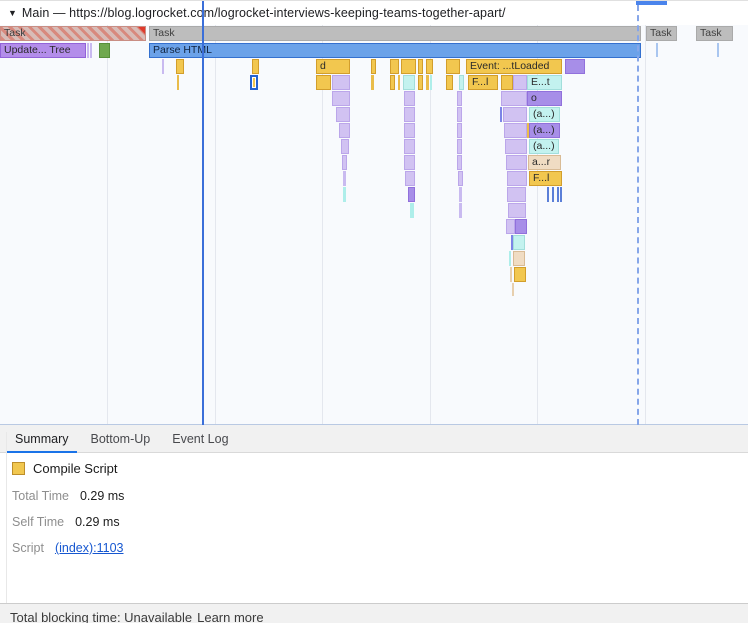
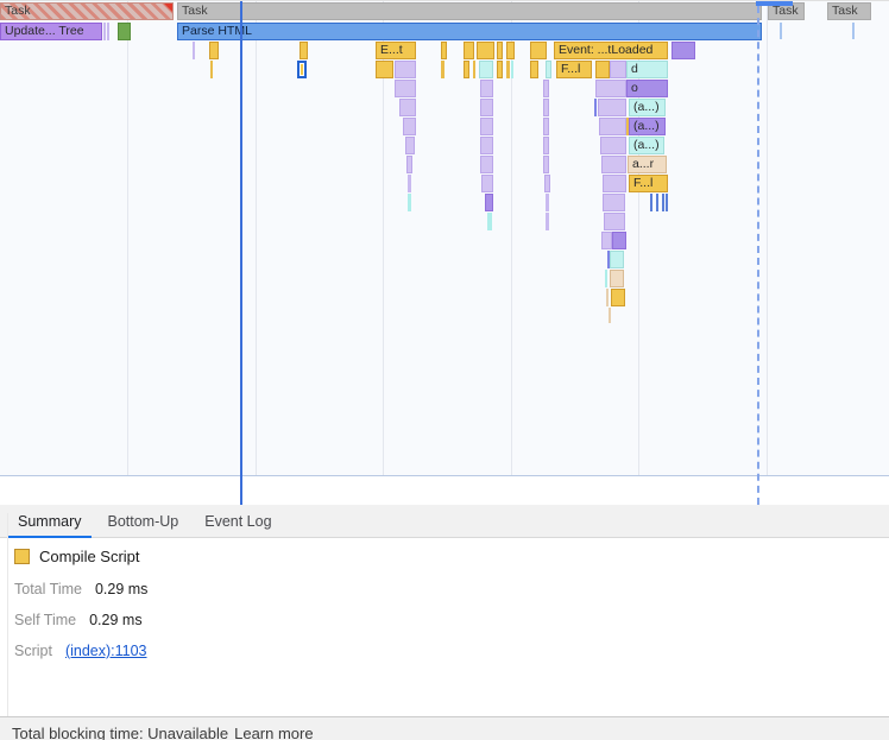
- ▼
- Main — https://blog.logrocket.com/logrocket-interviews-keeping-teams-together-apart/
  Task
  Task
  Task
  Task
  Update... Tree
  Parse HTL
- d
+ E...t
  Event: ...tLoaded
  F...l
- E...t
+ d
  o
  (a...)
  (a...)
  (a...)
  a...r
  F...l
  Summary
  Bottom-Up
  Event Log
  Compile Script
  Total Time
  0.29 ms
  Self Time
  0.29 ms
  Script
  (index):1103
  Total blocking time: Unavailable
  Learn more
